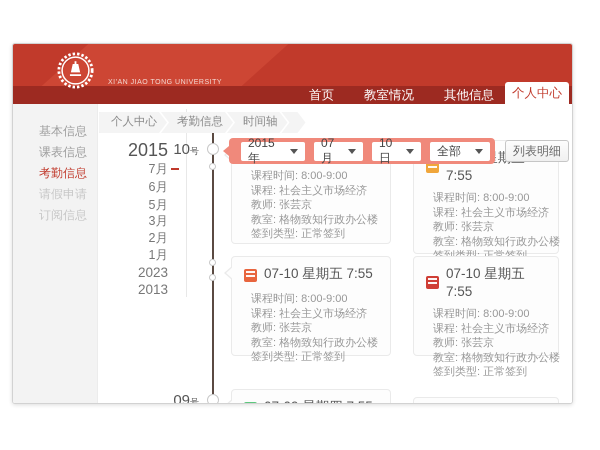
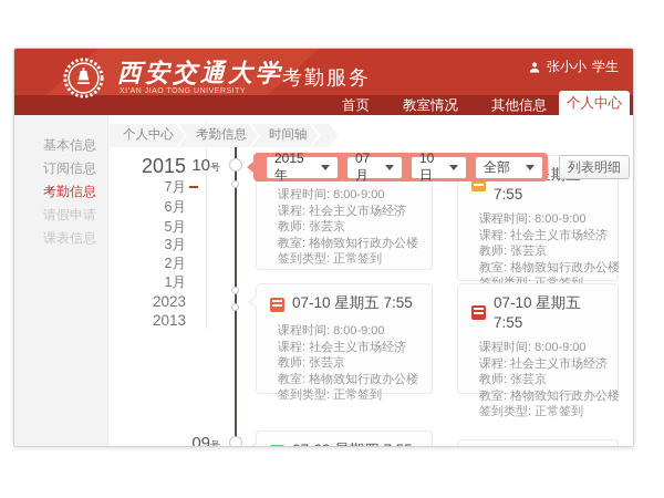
+ 西安交通大学
+ 考勤服务
+ 张小小
+ 学生
  首页
  教室情况
  其他信息
  个人中心
  基本信息
- 课表信息
+ 订阅信息
  考勤信息
  请假申请
- 订阅信息
+ 课表信息
  个人中心
  考勤信息
  时间轴
  2015
  7月
  6月
  5月
  3月
  2月
  1月
  2023
  2013
  10号
  09号
  2015年
  07月
  10日
  全部
  列表明细
  课程时间: 8:00-9:00
  课程: 社会主义市场经济
  教师: 张芸京
  教室: 格物致知行政办公楼
  签到类型: 正常签到
  课程时间: 8:00-9:00
  课程: 社会主义市场经济
  教师: 张芸京
  教室: 格物致知行政办公楼
  07-10 星期五 7:55
  课程时间: 8:00-9:00
  课程: 社会主义市场经济
  教师: 张芸京
  教室: 格物致知行政办公楼
  签到类型: 正常签到
  07-10 星期五 7:55
  课程时间: 8:00-9:00
  课程: 社会主义市场经济
  教师: 张芸京
  教室: 格物致知行政办公楼
  签到类型: 正常签到
